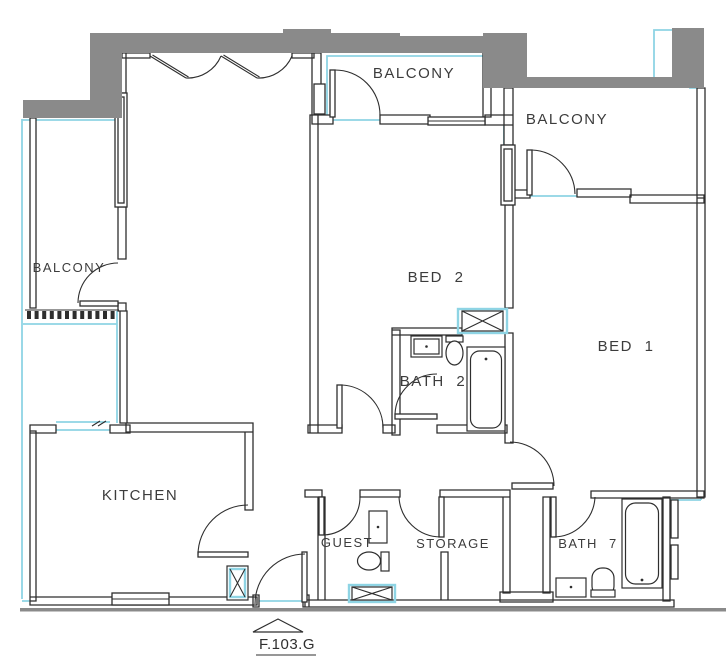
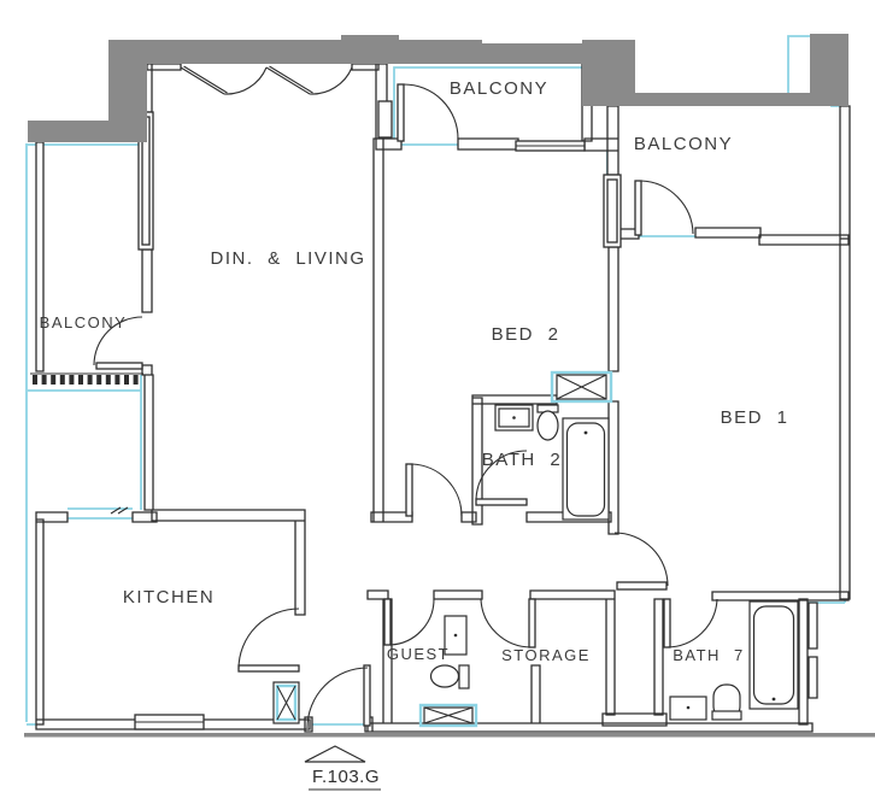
  BALCONY
+ DIN. & LIVING
  BALCONY
  BALCONY
  BED 2
  BED 1
  BATH 2
  KITCHEN
  GUEST
  STORAGE
  BATH 7
  F.103.G
